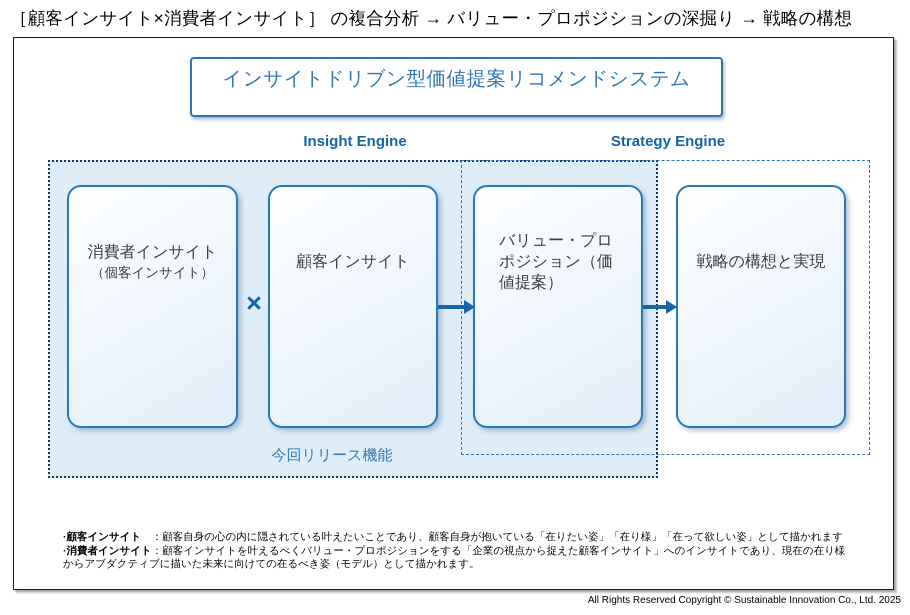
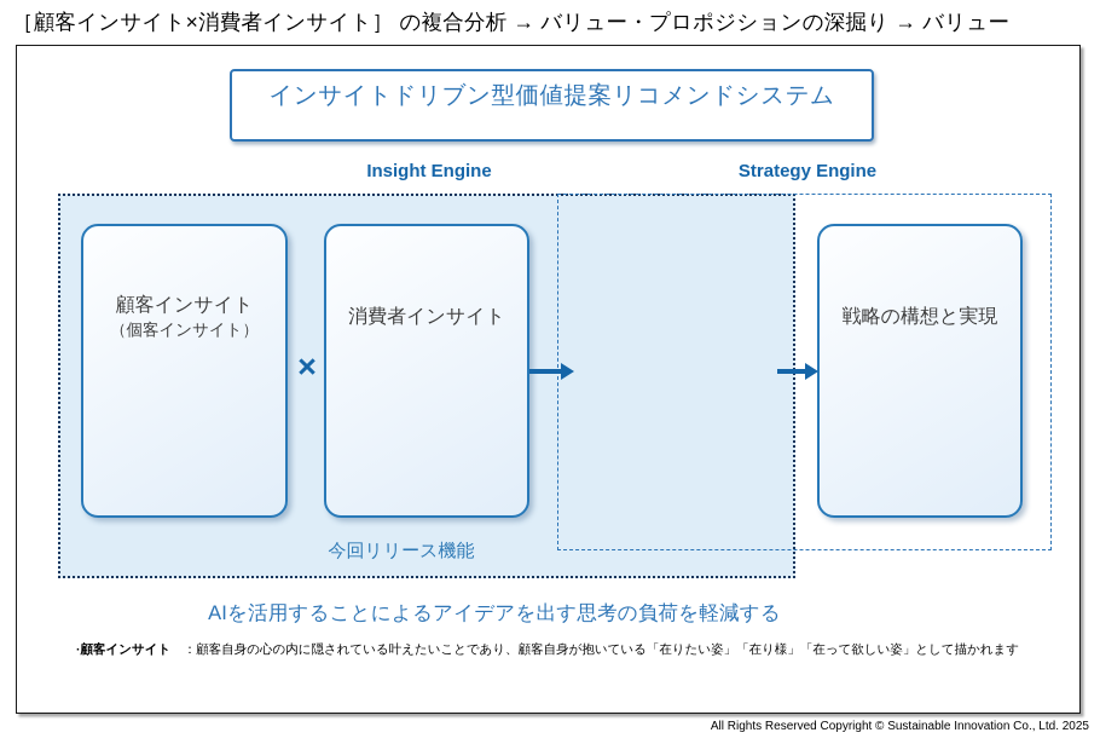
- ［顧客インサイト×消費者インサイト］ の複合分析 → バリュー・プロポジションの深掘り → 戦略の構想
+ ［顧客インサイト×消費者インサイト］ の複合分析 → バリュー・プロポジションの深掘り → バリュー
  インサイトドリブン型価値提案リコメンドシステム
  Insight Engine
  Strategy Engine
- 消費者インサイト
+ 顧客インサイト
  （個客インサイト）
  ×
- 顧客インサイト
+ 消費者インサイト
- バリュー・プロポジション（価値提案）
  戦略の構想と実現
  今回リリース機能
+ AIを活用することによるアイデアを出す思考の負荷を軽減する
  ·顧客インサイト ：顧客自身の心の内に隠されている叶えたいことであり、顧客自身が抱いている「在りたい姿」「在り様」「在って欲しい姿」として描かれます
- ·消費者インサイト：顧客インサイトを叶えるべくバリュー・プロポジションをする「企業の視点から捉えた顧客インサイト」へのインサイトであり、現在の在り様
- からアブダクティブに描いた未来に向けての在るべき姿（モデル）として描かれます。
  All Rights Reserved Copyright © Sustainable Innovation Co., Ltd. 2025
